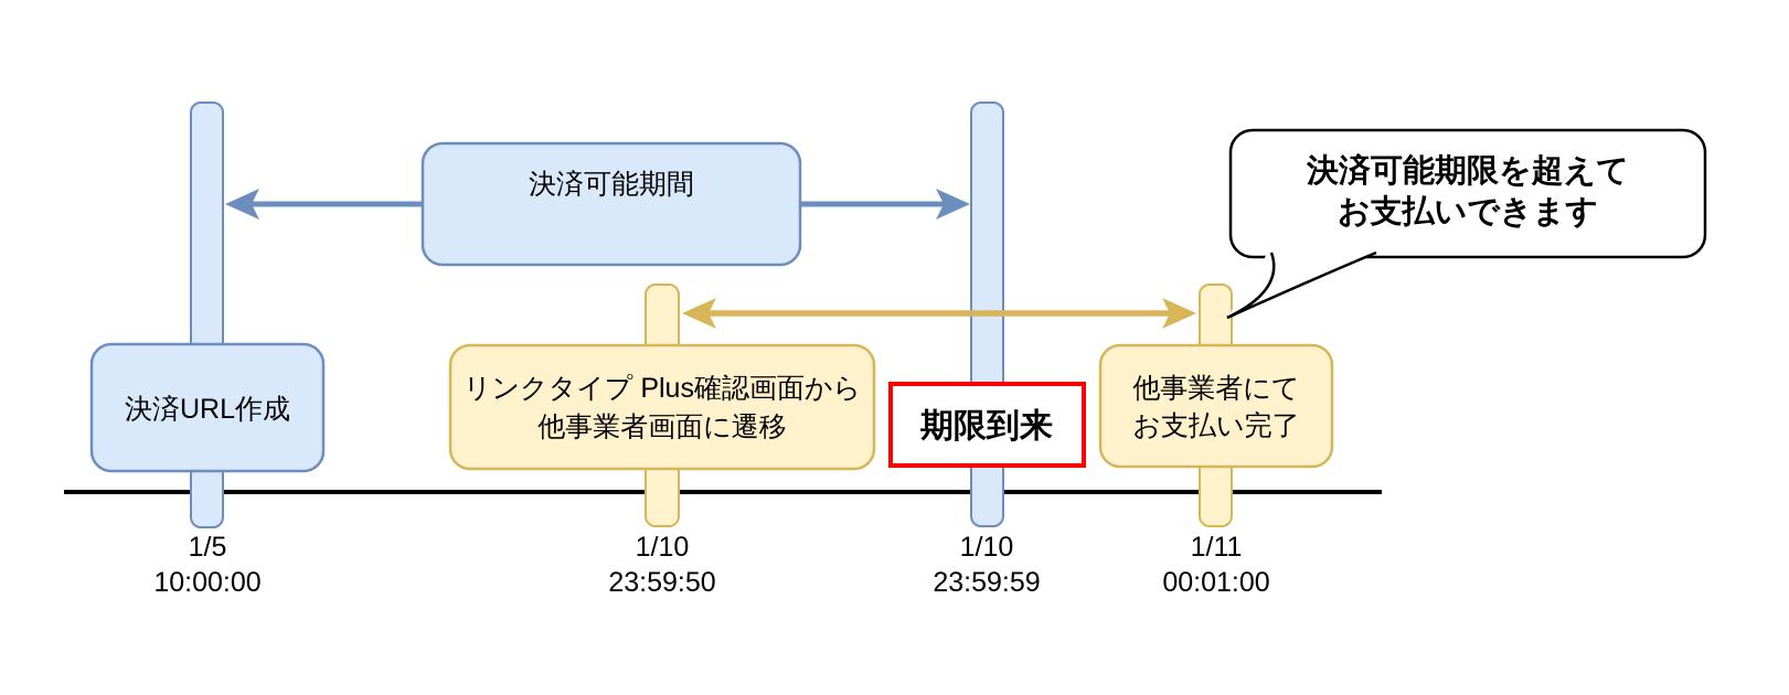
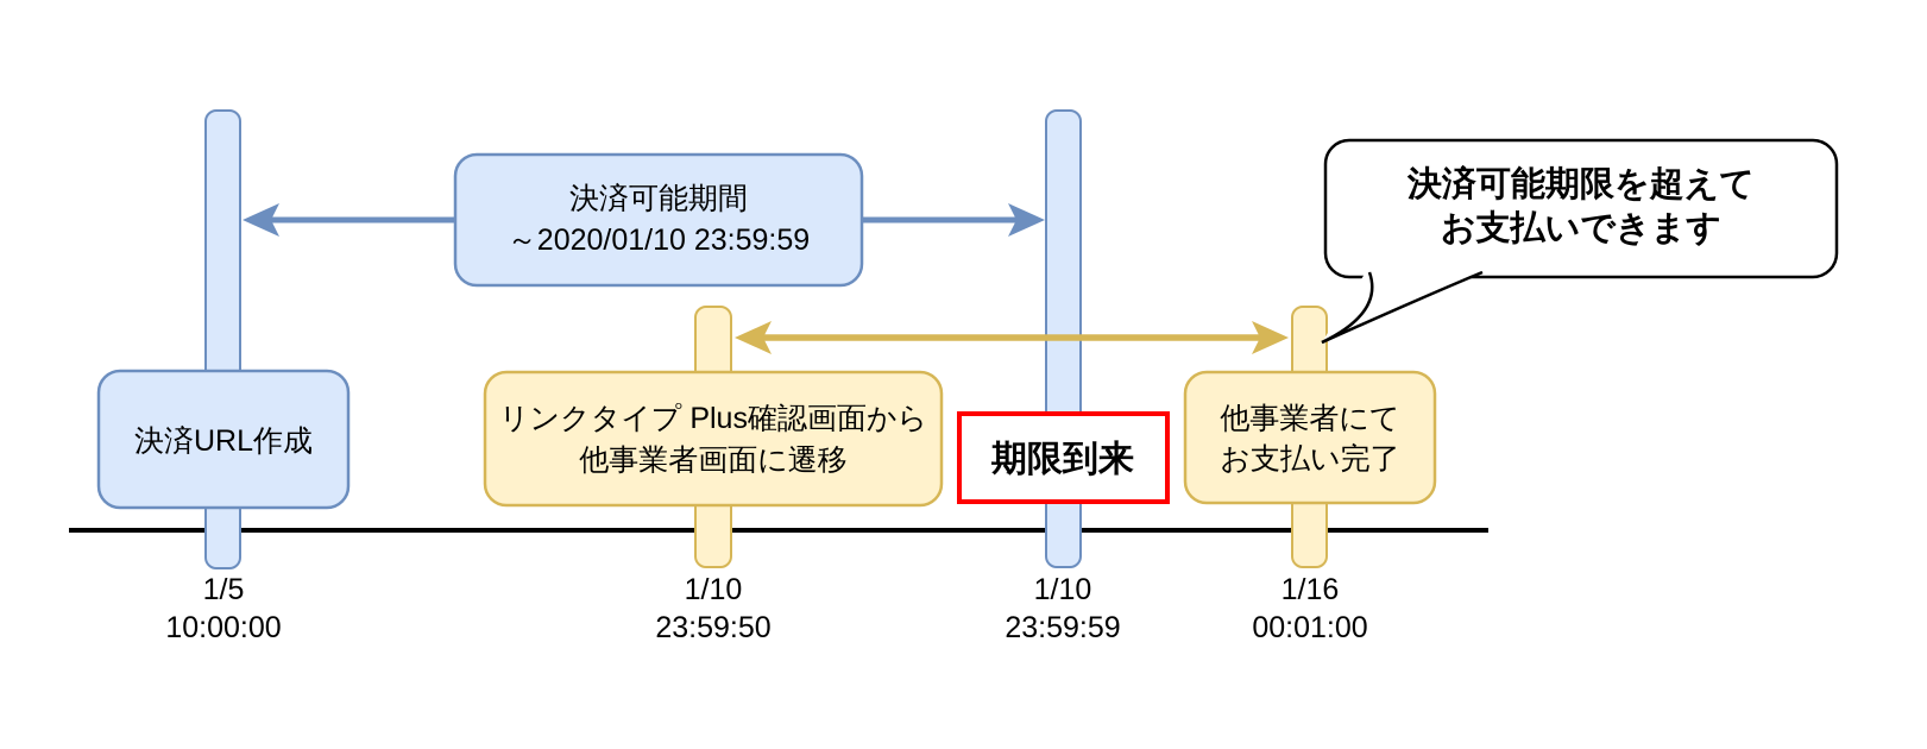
  決済可能期間
+ ～2020/01/10 23:59:59
  決済URL作成
  リンクタイプ Plus確認画面から
  他事業者画面に遷移
  期限到来
  他事業者にて
  お支払い完了
  決済可能期限を超えて
  お支払いできます
  1/5
  10:00:00
  1/10
  23:59:50
  1/10
  23:59:59
- 1/11
+ 1/16
  00:01:00
